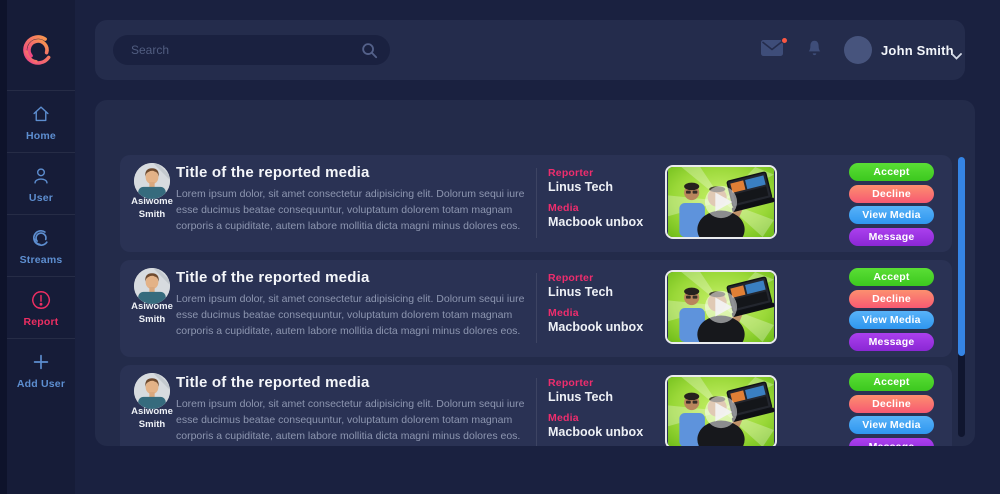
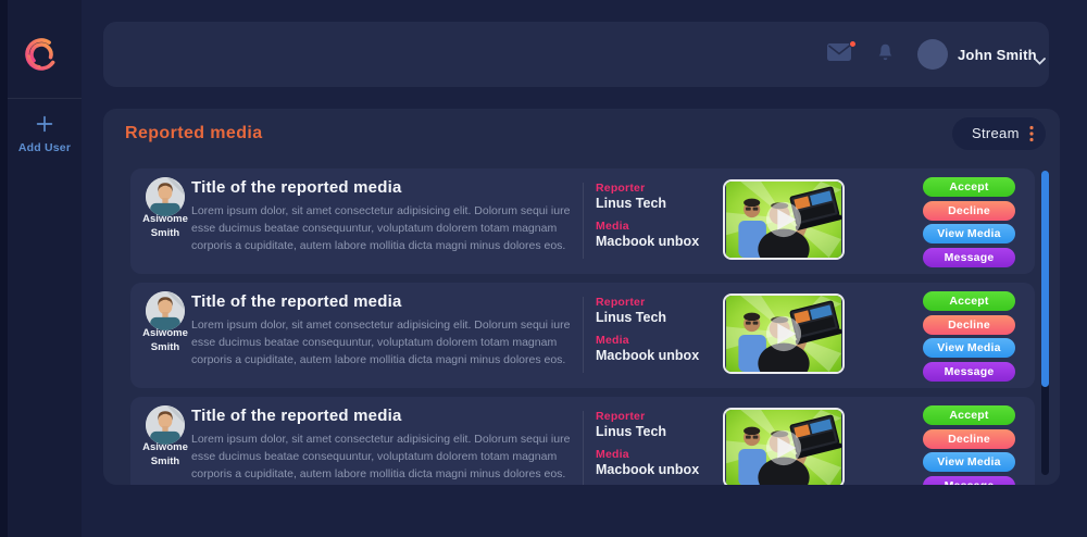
- Home
- User
- Streams
- Report
  Add User
- Search
  John Smith
+ Reported media
+ Stream
  Asiwome Smith
  Title of the reported media
  Lorem ipsum dolor, sit amet consectetur adipisicing elit. Dolorum sequi iure esse ducimus beatae consequuntur, voluptatum dolorem totam magnam corporis a cupiditate, autem labore mollitia dicta magni minus dolores eos.
  Reporter
  Linus Tech
  Media
  Macbook unbox
  Accept
  Decline
  View Media
  Message
  Asiwome Smith
  Title of the reported media
  Lorem ipsum dolor, sit amet consectetur adipisicing elit. Dolorum sequi iure esse ducimus beatae consequuntur, voluptatum dolorem totam magnam corporis a cupiditate, autem labore mollitia dicta magni minus dolores eos.
  Reporter
  Linus Tech
  Media
  Macbook unbox
  Accept
  Decline
  View Media
  Message
  Asiwome Smith
  Title of the reported media
  Lorem ipsum dolor, sit amet consectetur adipisicing elit. Dolorum sequi iure esse ducimus beatae consequuntur, voluptatum dolorem totam magnam corporis a cupiditate, autem labore mollitia dicta magni minus dolores eos.
  Reporter
  Linus Tech
  Media
  Macbook unbox
  Accept
  Decline
  View Media
